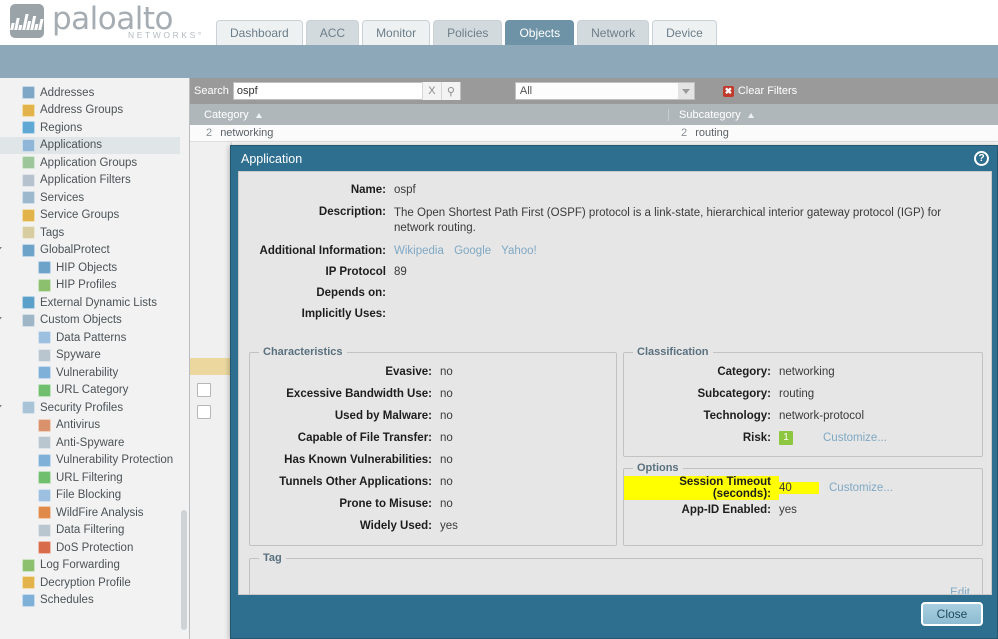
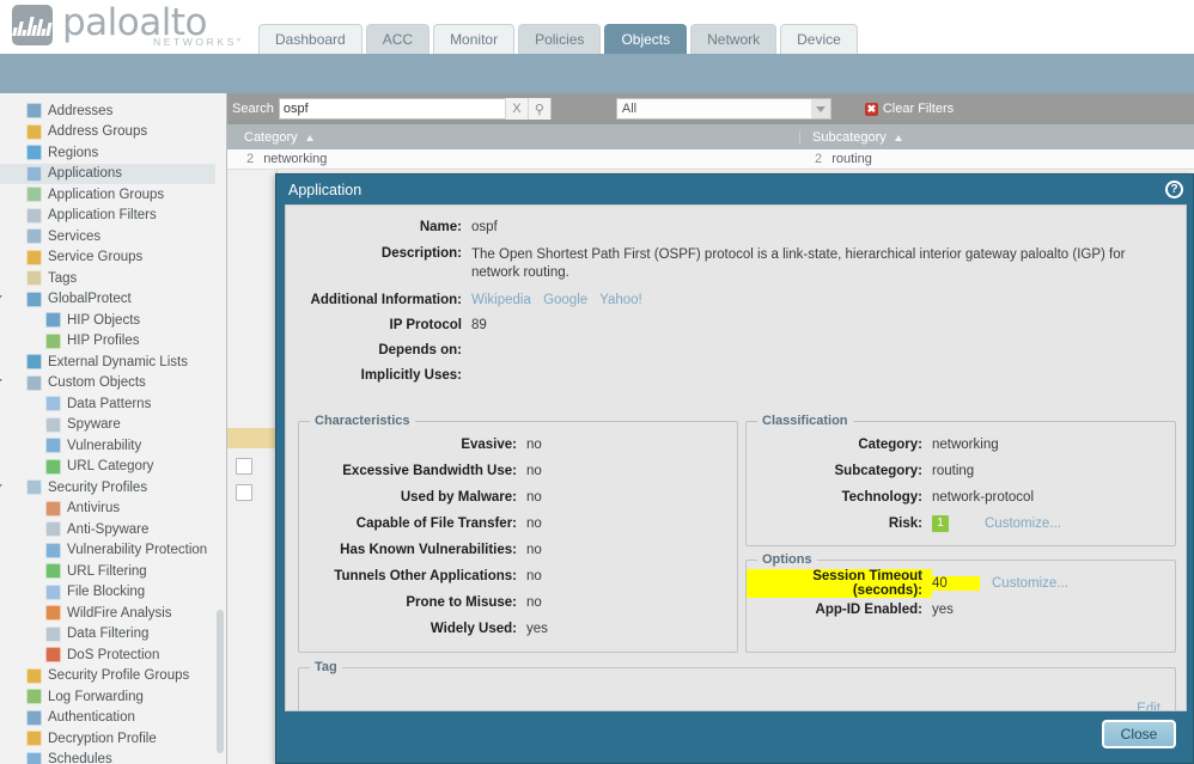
  paloalto
  NETWORKS°
  Dashboard
  ACC
  Monitor
  Policies
  Objects
  Network
  Device
  Addresses
  Address Groups
  Regions
  Applications
  Application Groups
  Application Filters
  Services
  Service Groups
  Tags
  GlobalProtect
  HIP Objects
  HIP Profiles
  External Dynamic Lists
  Custom Objects
  Data Patterns
  Spyware
  Vulnerability
  URL Category
  Security Profiles
  Antivirus
  Anti-Spyware
  Vulnerability Protection
  URL Filtering
  File Blocking
  WildFire Analysis
  Data Filtering
  DoS Protection
+ Security Profile Groups
  Log Forwarding
+ Authentication
  Decryption Profile
  Schedules
  Search
  ospf
  X
  ⚲
  All
  ✖
  Clear Filters
  Category
  Subcategory
  2 networking
  2 routing
  Application
  ?
  Name:
  ospf
  Description:
- The Open Shortest Path First (OSPF) protocol is a link-state, hierarchical interior gateway protocol (IGP) for network routing.
+ The Open Shortest Path First (OSPF) protocol is a link-state, hierarchical interior gateway paloalto (IGP) for network routing.
  Additional Information:
  Wikipedia Google Yahoo!
  IP Protocol
  89
  Depends on:
  Implicitly Uses:
  Characteristics
  Evasive:
  no
  Excessive Bandwidth Use:
  no
  Used by Malware:
  no
  Capable of File Transfer:
  no
  Has Known Vulnerabilities:
  no
  Tunnels Other Applications:
  no
  Prone to Misuse:
  no
  Widely Used:
  yes
  Classification
  Category:
  networking
  Subcategory:
  routing
  Technology:
  network-protocol
  Risk:
  1
  Customize...
  Options
  Session Timeout (seconds):
  40
  Customize...
  App-ID Enabled:
  yes
  Tag
  Edit
  Close
